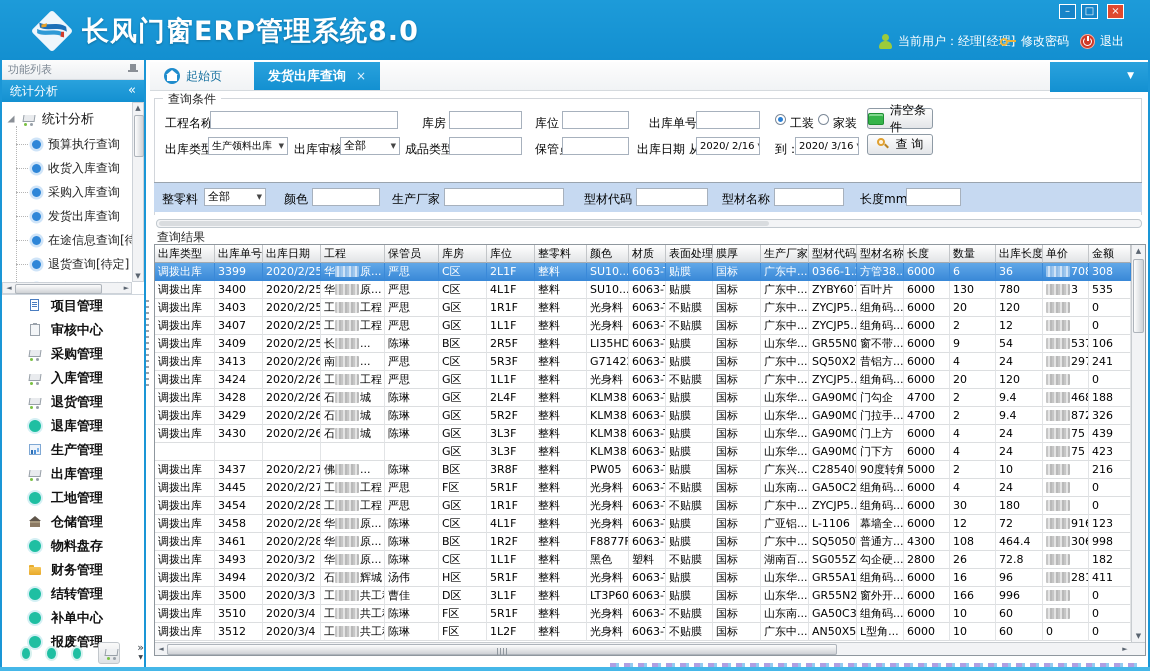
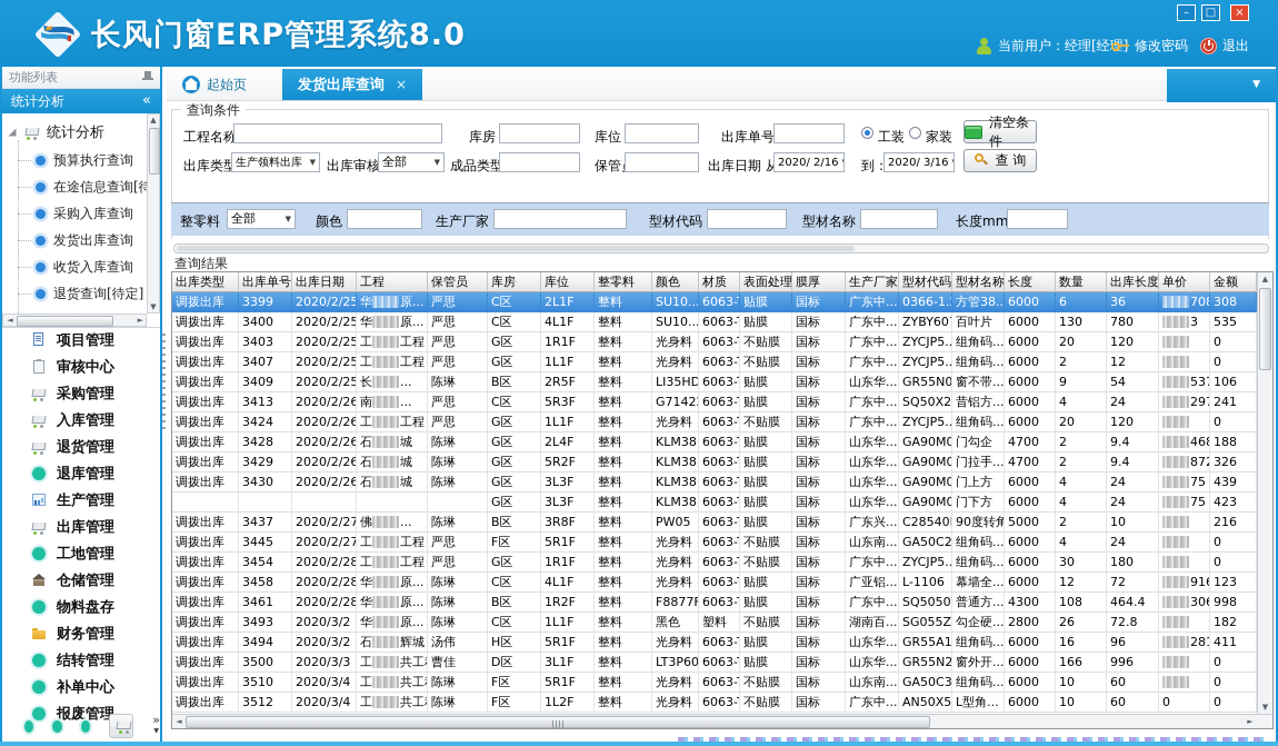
  长风门窗ERP管理系统8.0
  –
  □
  ×
  当前用户：经理[经
  修改密码
  退出
  功能列表
  统计分析
  «
  统计分析
  预算执行查询
- 收货入库查询
+ 在途信息查询[待
  采购入库查询
  发货出库查询
- 在途信息查询[待
+ 收货入库查询
  退货查询[待定]
  ▲
  ▼
  ◄
  ►
  项目管理
  审核中心
  采购管理
  入库管理
  退货管理
  退库管理
  生产管理
  出库管理
  工地管理
  仓储管理
  物料盘存
  财务管理
  结转管理
  补单中心
  报废管理
  »
  起始页
  发货出库查询
  ×
  ▼
  查询条件
  工程名称
  库房
  库位
  出库单号
  工装
  家装
  清空条件
  出库类型
  生产领料出库
  ▼
  出库审核
  全部
  ▼
  成品类型
  出库日期 从
  2020/ 2/16
  到：
  2020/ 3/16
  查 询
  整零料
  全部
  ▼
  颜色
  生产厂家
  型材代码
  型材名称
  长度mm
  查询结果
  出库类型
  出库单号
  出库日期
  工程
  保管员
  库房
  库位
  整零料
  颜色
  材质
  表面处理
  膜厚
  生产厂家
  型材代码
  型材名称
  长度
  数量
  出库长度
  单价
  金额
  调拨出库
  3399
  2020/2/25
  华 原...
  严思
  C区
  2L1F
  整料
  SU10...
  6063-
  贴膜
  国标
  广东中...
  0366-1.
  方管38..
  6000
  6
  36
  308
  调拨出库
  3400
  2020/2/25
  华 原...
  严思
  C区
  4L1F
  整料
  SU10...
  6063-
  贴膜
  国标
  广东中...
  ZYBY60
  百叶片
  6000
  130
  780
  3
  535
  调拨出库
  3403
  2020/2/25
  工 工程
  严思
  G区
  1R1F
  整料
  光身料
  6063-
  不贴膜
  国标
  广东中...
  ZYCJP5..
  组角码...
  6000
  20
  120
  0
  调拨出库
  3407
  2020/2/25
  工 工程
  严思
  G区
  1L1F
  整料
  光身料
  6063-
  不贴膜
  国标
  广东中...
  ZYCJP5..
  组角码...
  6000
  2
  12
  0
  调拨出库
  3409
  2020/2/25
  长 ...
  陈琳
  B区
  2R5F
  整料
  LI35HD
  6063-
  贴膜
  国标
  山东华...
  GR55N0
  窗不带...
  6000
  9
  54
  106
  调拨出库
  3413
  2020/2/26
  南 ...
  严思
  C区
  5R3F
  整料
  G7142
  6063-
  贴膜
  国标
  广东中...
  昔铝方...
  6000
  4
  24
  241
  调拨出库
  3424
  2020/2/26
  工 工程
  严思
  G区
  1L1F
  整料
  光身料
  6063-
  不贴膜
  国标
  广东中...
  ZYCJP5..
  组角码...
  6000
  20
  120
  0
  调拨出库
  3428
  2020/2/26
  石 城
  陈琳
  G区
  2L4F
  整料
  KLM38
  6063-
  贴膜
  国标
  山东华...
  门勾企
  4700
  2
  9.4
  188
  调拨出库
  3429
  2020/2/26
  石 城
  陈琳
  G区
  5R2F
  整料
  KLM38
  6063-
  贴膜
  国标
  山东华...
  门拉手...
  4700
  2
  9.4
  326
  调拨出库
  3430
  2020/2/26
  石 城
  陈琳
  G区
  3L3F
  整料
  KLM38
  6063-
  贴膜
  国标
  山东华...
  门上方
  6000
  4
  24
  75
  439
  G区
  3L3F
  整料
  KLM38
  6063-
  贴膜
  国标
  山东华...
  门下方
  6000
  4
  24
  75
  423
  调拨出库
  3437
  2020/2/27
  佛 ...
  陈琳
  B区
  3R8F
  整料
  PW05
  6063-
  贴膜
  国标
  广东兴...
  C28540
  90度转角
  5000
  2
  10
  216
  调拨出库
  3445
  2020/2/27
  工 工程
  严思
  F区
  5R1F
  整料
  光身料
  6063-
  不贴膜
  国标
  山东南...
  GA50C2
  组角码...
  6000
  4
  24
  0
  调拨出库
  3454
  2020/2/28
  工 工程
  严思
  G区
  1R1F
  整料
  光身料
  6063-
  不贴膜
  国标
  广东中...
  ZYCJP5..
  组角码...
  6000
  30
  180
  0
  调拨出库
  3458
  2020/2/28
  华 原...
  陈琳
  C区
  4L1F
  整料
  光身料
  6063-
  贴膜
  国标
  广亚铝...
  L-1106
  幕墙全...
  6000
  12
  72
  123
  调拨出库
  3461
  2020/2/28
  华 原...
  陈琳
  B区
  1R2F
  整料
  F8877F
  6063-
  贴膜
  国标
  广东中...
  普通方...
  4300
  108
  464.4
  998
  调拨出库
  3493
  2020/3/2
  华 原...
  陈琳
  C区
  1L1F
  整料
  黑色
  塑料
  不贴膜
  国标
  湖南百...
  SG055Z
  勾企硬...
  2800
  26
  72.8
  182
  调拨出库
  3494
  2020/3/2
  石 辉城
  汤伟
  H区
  5R1F
  整料
  光身料
  6063-
  贴膜
  国标
  山东华...
  GR55A1
  组角码...
  6000
  16
  96
  411
  调拨出库
  3500
  2020/3/3
  工 共工
  曹佳
  D区
  3L1F
  整料
  LT3P60
  6063-
  贴膜
  国标
  山东华...
  GR55N2
  窗外开...
  6000
  166
  996
  0
  调拨出库
  3510
  2020/3/4
  工 共工
  陈琳
  F区
  5R1F
  整料
  光身料
  6063-
  不贴膜
  国标
  山东南...
  GA50C3
  组角码...
  6000
  10
  60
  0
  调拨出库
  3512
  2020/3/4
  工 共工
  陈琳
  F区
  1L2F
  整料
  光身料
  6063-
  不贴膜
  国标
  广东中...
  L型角...
  6000
  10
  60
  0
  0
  ▲
  ▼
  ◄
  ►
